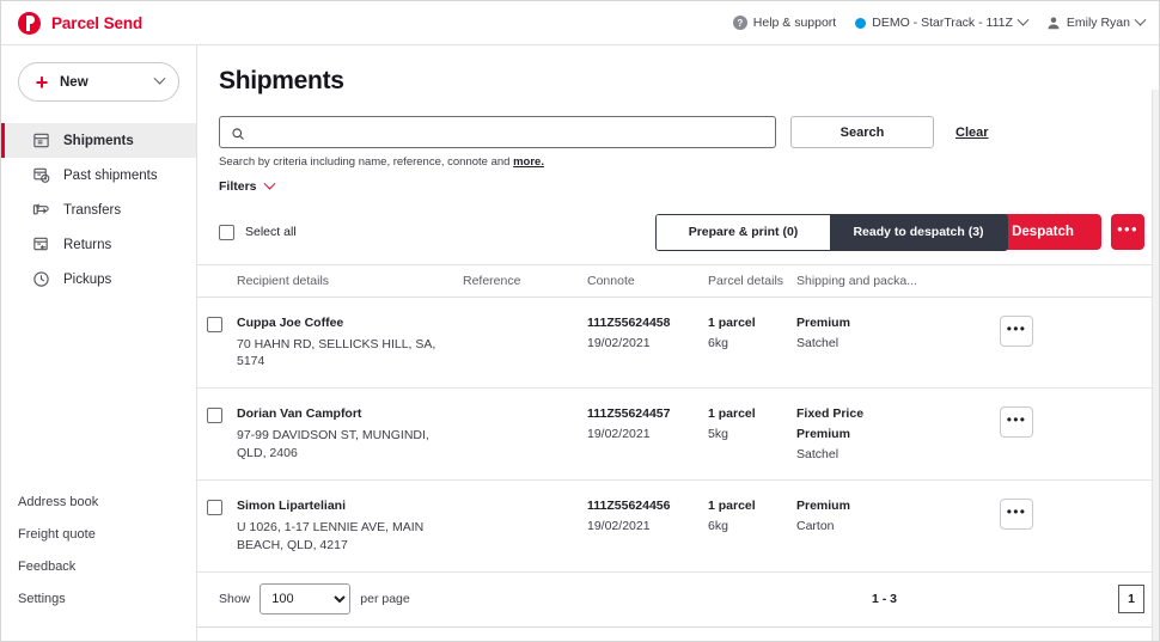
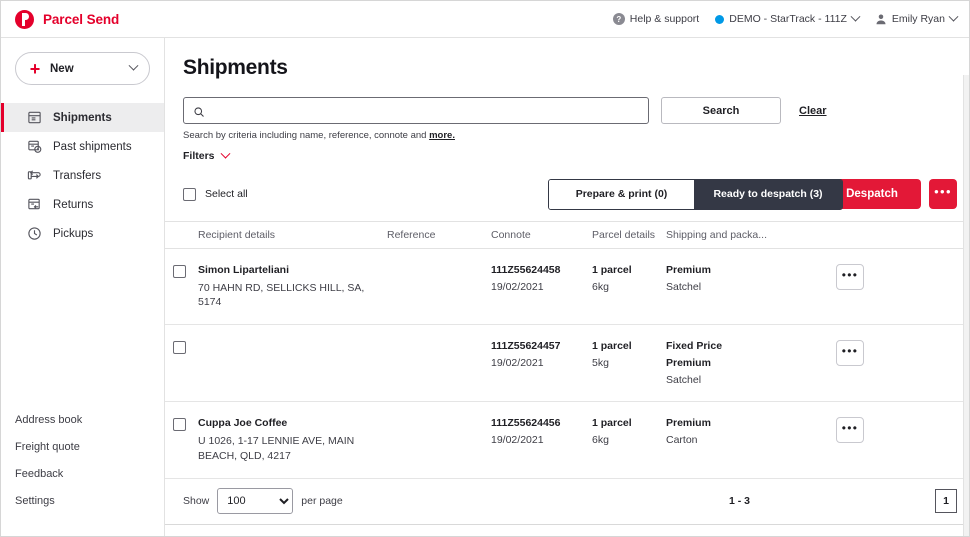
  Parcel Send
  ?
  Help & support
  DEMO - StarTrack - 111Z
  Emily Ryan
  +
  New
  Shipments
  Past shipments
  Transfers
  Returns
  Pickups
  Address book
  Freight quote
  Feedback
  Settings
  Shipments
  Search
  Clear
  Search by criteria including name, reference, connote and more.
  Filters
  Select all
  Prepare & print (0)
  Ready to despatch (3)
  Despatch
  •••
  Recipient details
  Reference
  Connote
  Parcel details
  Shipping and packa...
- Cuppa Joe Coffee
+ Simon Liparteliani
  70 HAHN RD, SELLICKS HILL, SA, 5174
  111Z55624458
  19/02/2021
  1 parcel
  6kg
  Premium
  Satchel
  •••
- Dorian Van Campfort
- 97-99 DAVIDSON ST, MUNGINDI, QLD, 2406
  111Z55624457
  19/02/2021
  1 parcel
  5kg
  Fixed Price
  Premium
  Satchel
  •••
- Simon Liparteliani
+ Cuppa Joe Coffee
  U 1026, 1-17 LENNIE AVE, MAIN BEACH, QLD, 4217
  111Z55624456
  19/02/2021
  1 parcel
  6kg
  Premium
  Carton
  •••
  Show
  100
  per page
  1 - 3
  1
